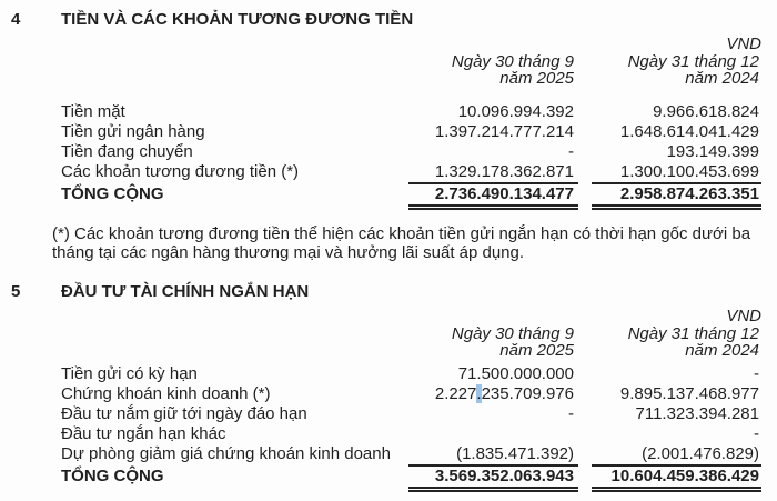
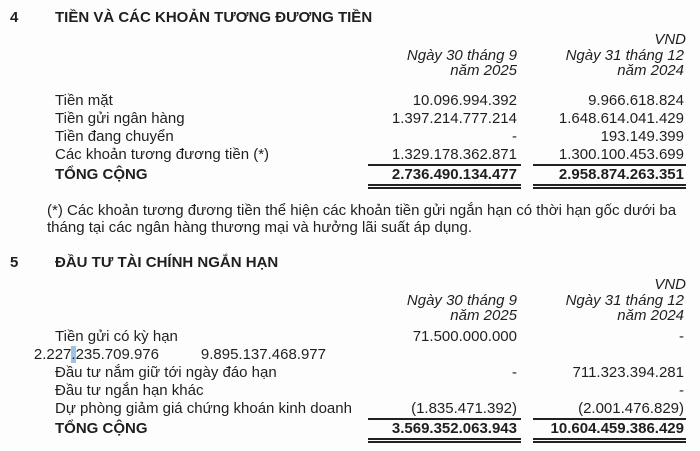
  4
  TIỀN VÀ CÁC KHOẢN TƯƠNG ĐƯƠNG TIỀN
  VND
  Ngày 30 tháng 9
  năm 2025
  Ngày 31 tháng 12
  năm 2024
  Tiền mặt
  10.096.994.392
  9.966.618.824
  Tiền gửi ngân hàng
  1.397.214.777.214
  1.648.614.041.429
  Tiền đang chuyển
  -
  193.149.399
  Các khoản tương đương tiền (*)
  1.329.178.362.871
  1.300.100.453.699
  TỔNG CỘNG
  2.736.490.134.477
  2.958.874.263.351
  (*) Các khoản tương đương tiền thể hiện các khoản tiền gửi ngắn hạn có thời hạn gốc dưới ba
  tháng tại các ngân hàng thương mại và hưởng lãi suất áp dụng.
  5
  ĐẦU TƯ TÀI CHÍNH NGẮN HẠN
  VND
  Ngày 30 tháng 9
  năm 2025
  Ngày 31 tháng 12
  năm 2024
  Tiền gửi có kỳ hạn
  71.500.000.000
  -
- Chứng khoán kinh doanh (*)
  2.227.235.709.976
  9.895.137.468.977
  Đầu tư nắm giữ tới ngày đáo hạn
  -
  711.323.394.281
  Đầu tư ngắn hạn khác
  -
  Dự phòng giảm giá chứng khoán kinh doanh
  (1.835.471.392)
  (2.001.476.829)
  TỔNG CỘNG
  3.569.352.063.943
  10.604.459.386.429
